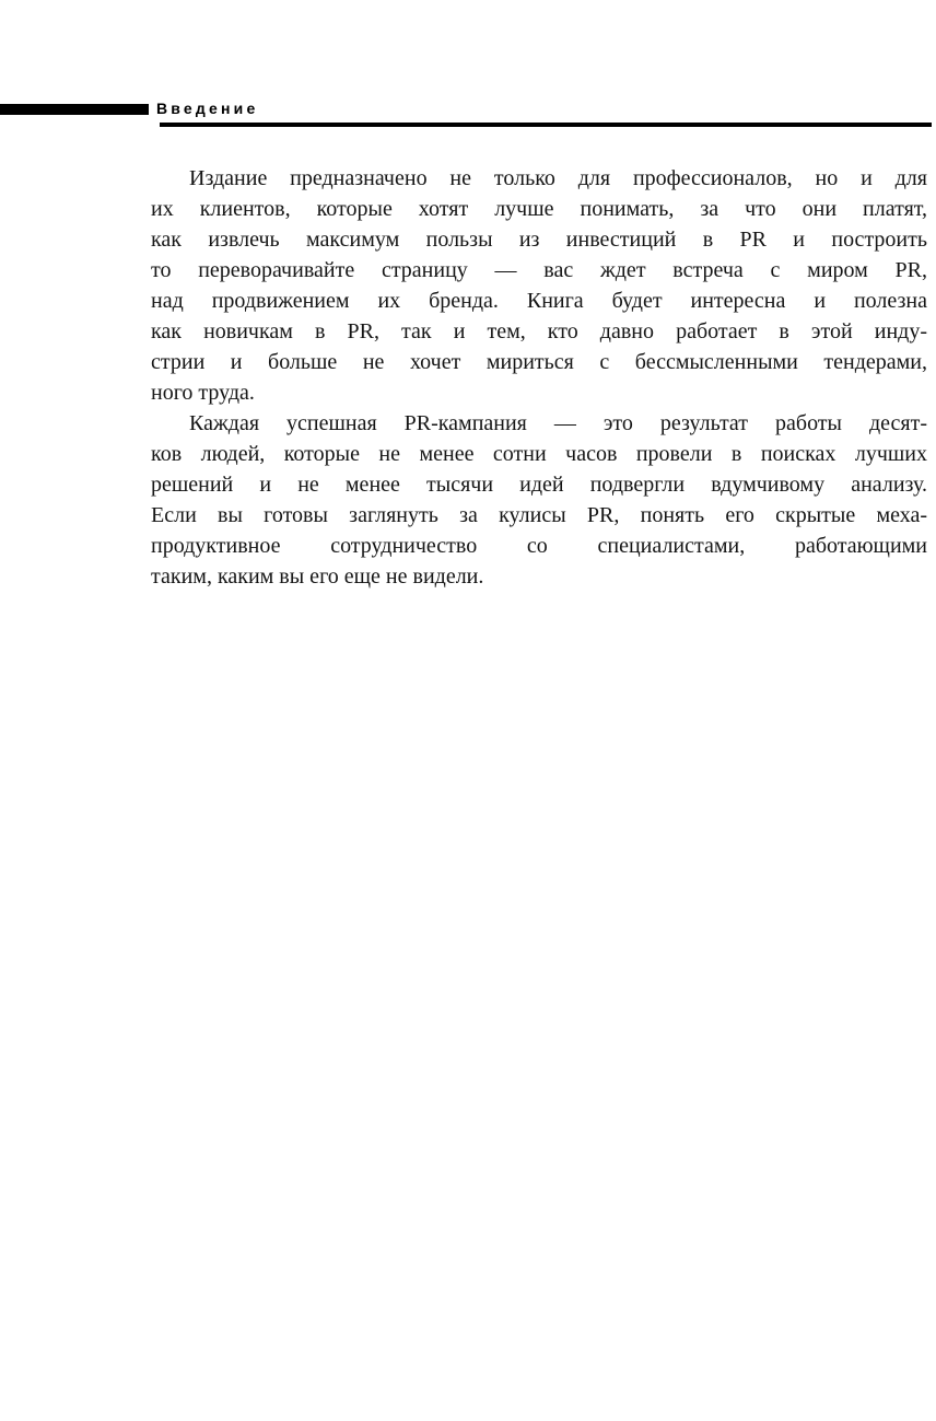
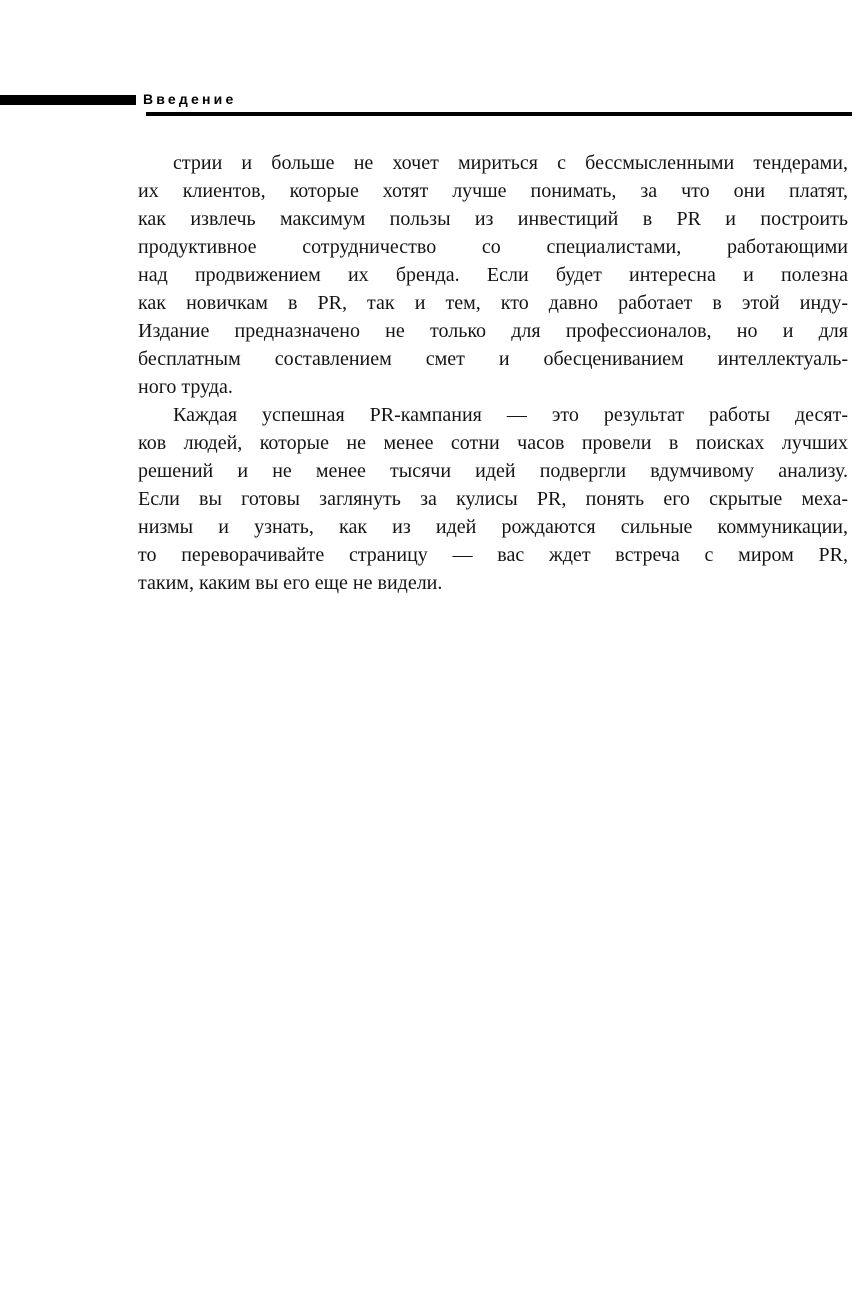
  Введение
- Издание предназначено не только для профессионалов, но и для
+ стрии и больше не хочет мириться с бессмысленными тендерами,
  их клиентов, которые хотят лучше понимать, за что они платят,
  как извлечь максимум пользы из инвестиций в PR и построить
- то переворачивайте страницу — вас ждет встреча с миром PR,
+ продуктивное сотрудничество со специалистами, работающими
- над продвижением их бренда. Книга будет интересна и полезна
+ над продвижением их бренда. Если будет интересна и полезна
  как новичкам в PR, так и тем, кто давно работает в этой инду-
- стрии и больше не хочет мириться с бессмысленными тендерами,
+ Издание предназначено не только для профессионалов, но и для
+ бесплатным составлением смет и обесцениванием интеллектуаль-
  ного труда.
  Каждая успешная PR-кампания — это результат работы десят-
  ков людей, которые не менее сотни часов провели в поисках лучших
  решений и не менее тысячи идей подвергли вдумчивому анализу.
  Если вы готовы заглянуть за кулисы PR, понять его скрытые меха-
+ низмы и узнать, как из идей рождаются сильные коммуникации,
- продуктивное сотрудничество со специалистами, работающими
+ то переворачивайте страницу — вас ждет встреча с миром PR,
  таким, каким вы его еще не видели.
